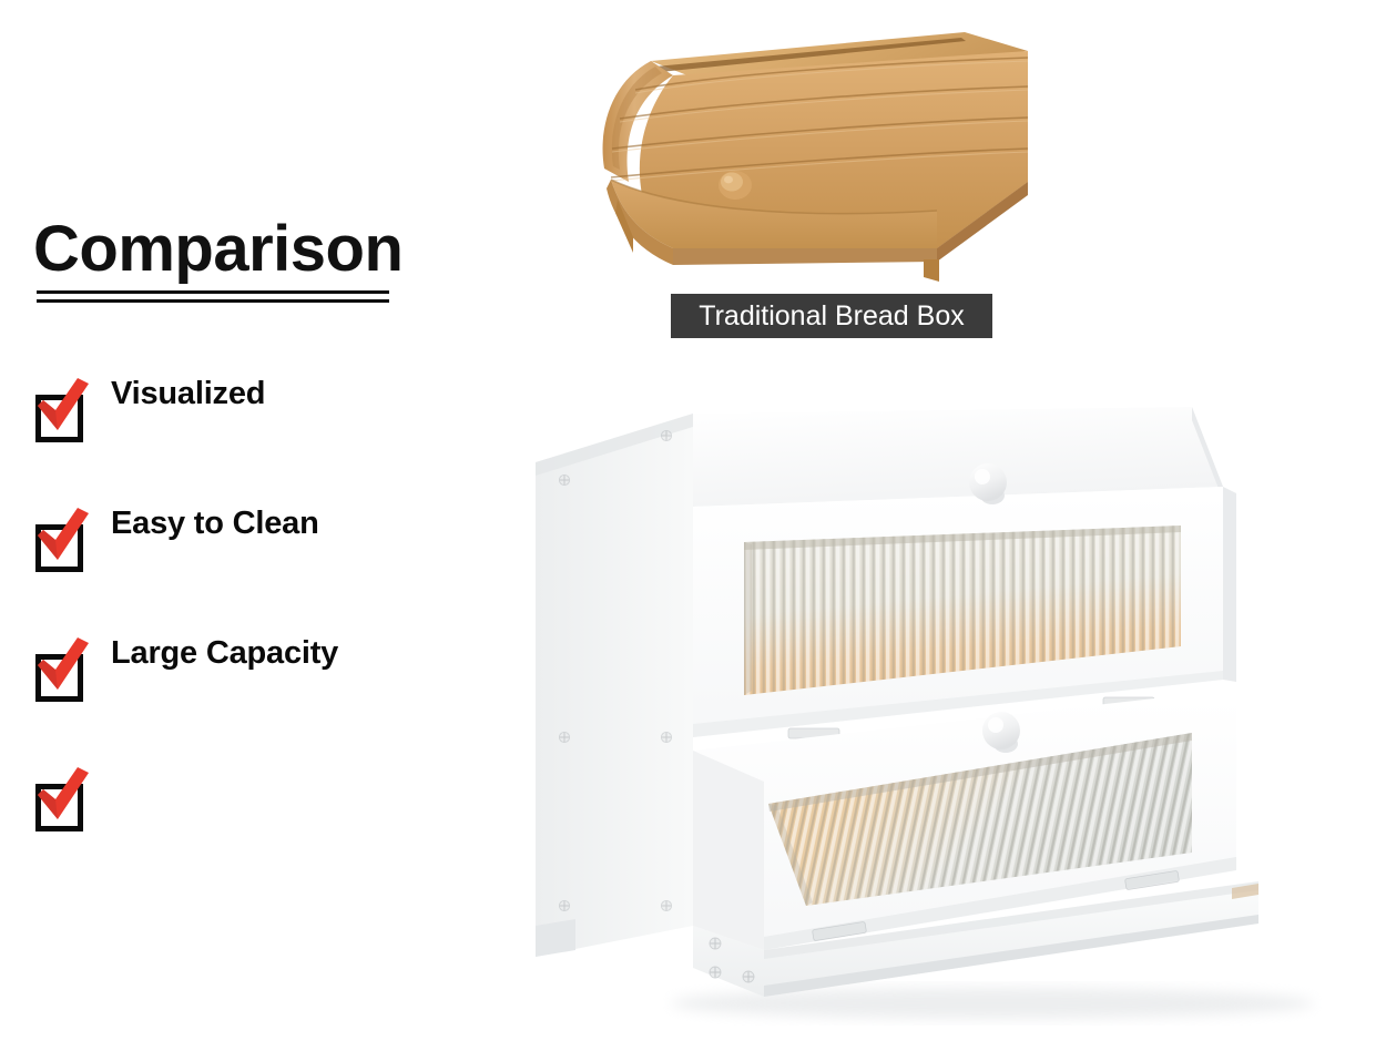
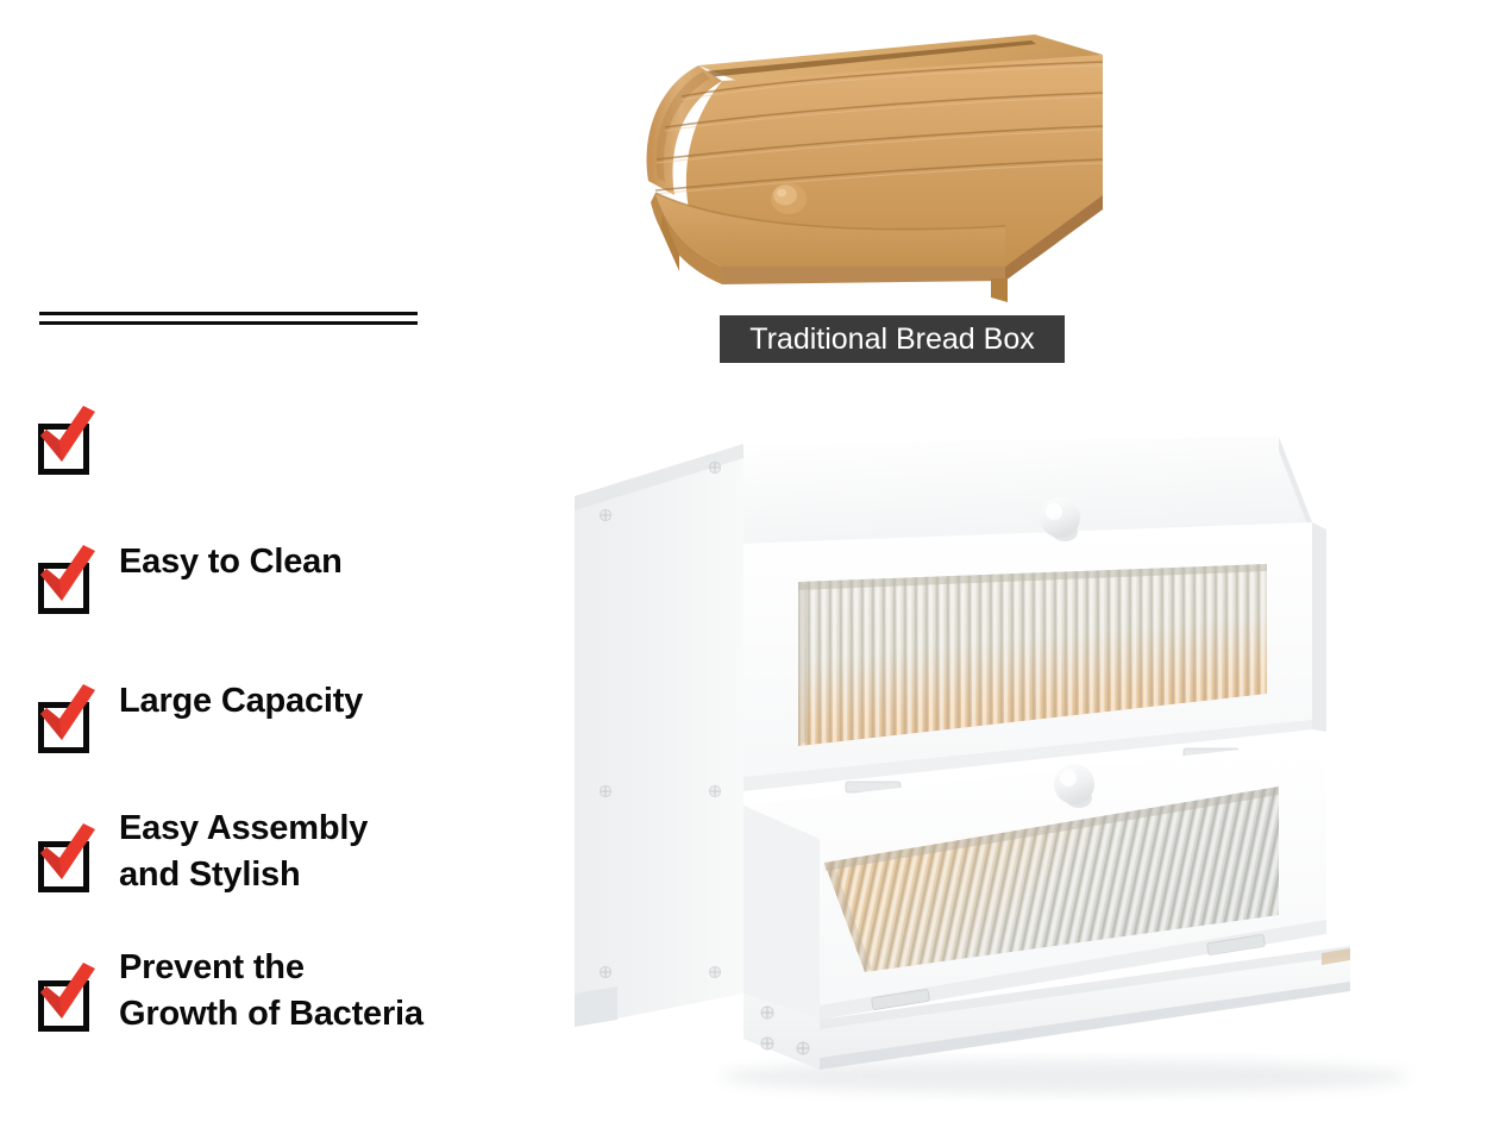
- Comparison
- Visualized
  Easy to Clean
  Large Capacity
+ Easy Assembly
+ and Stylish
+ Prevent the
+ Growth of Bacteria
  Traditional Bread Box
